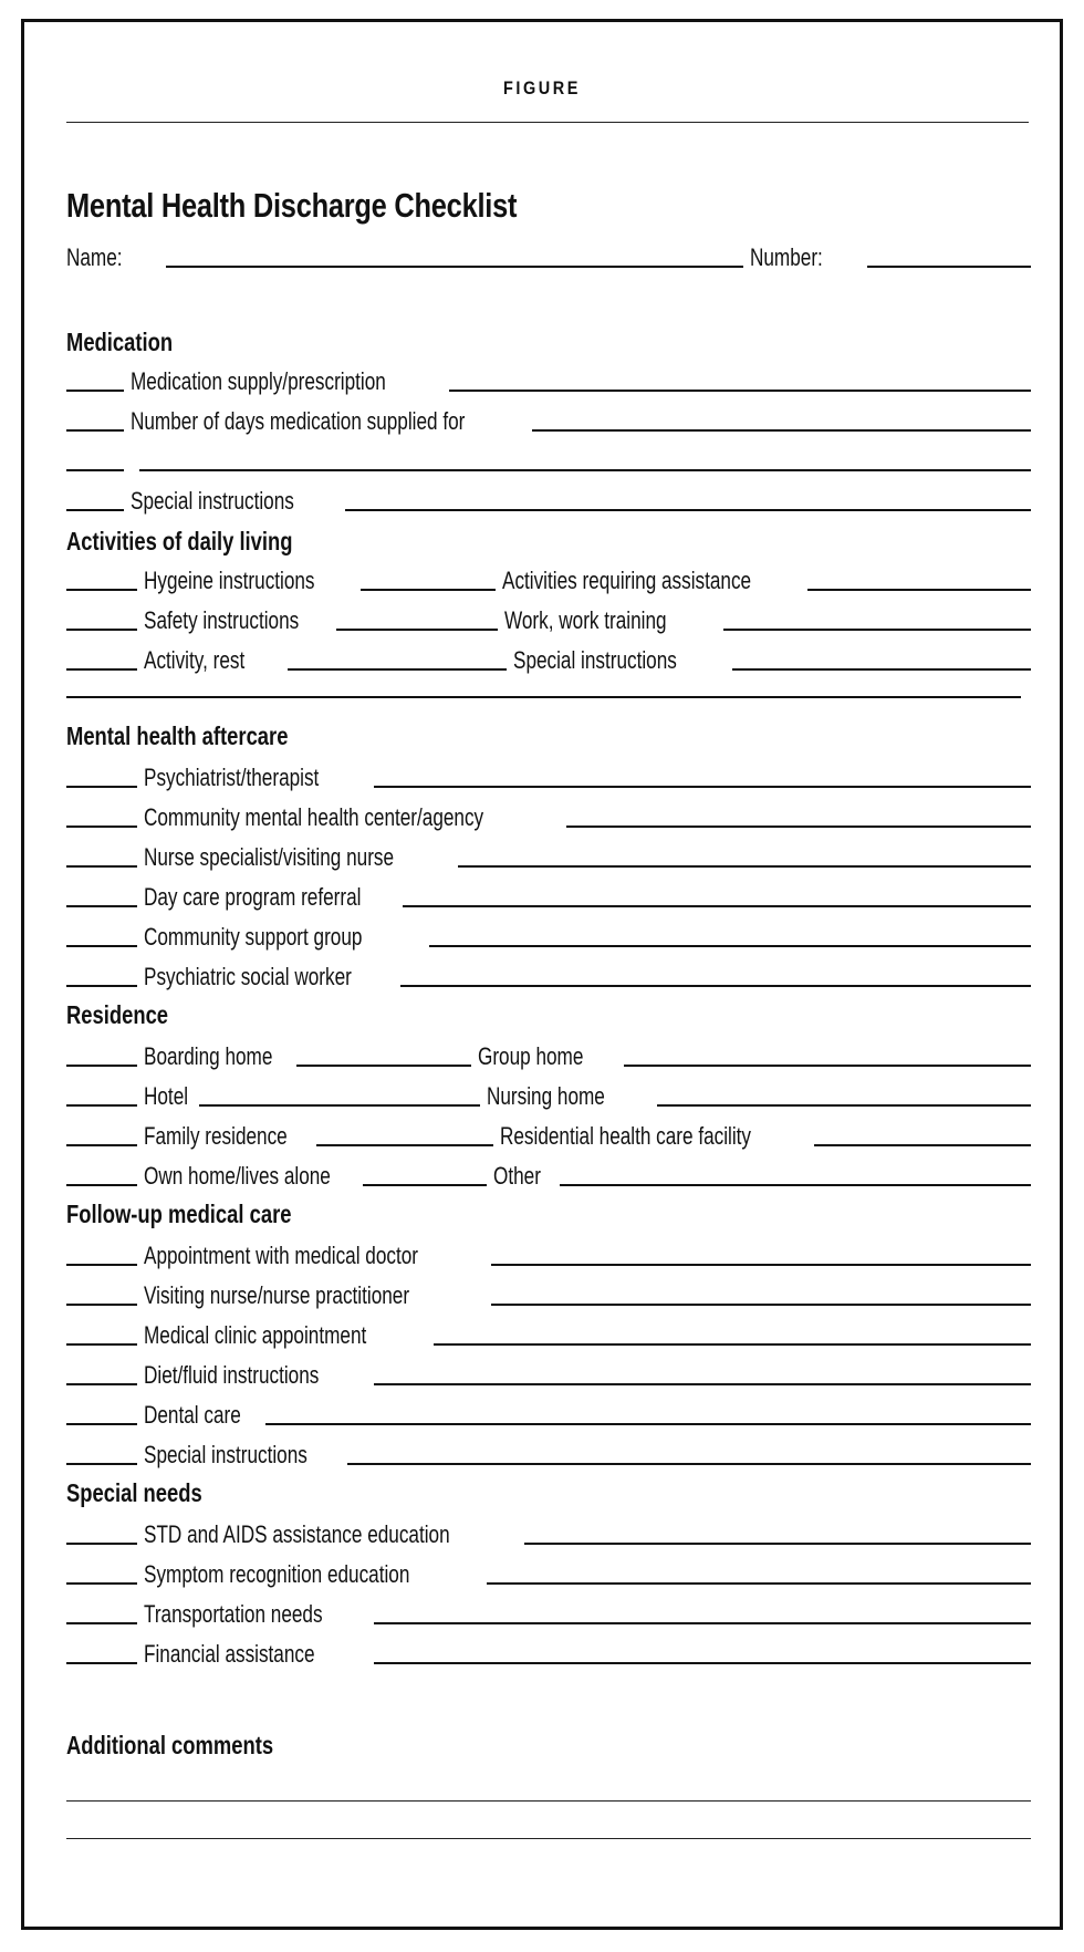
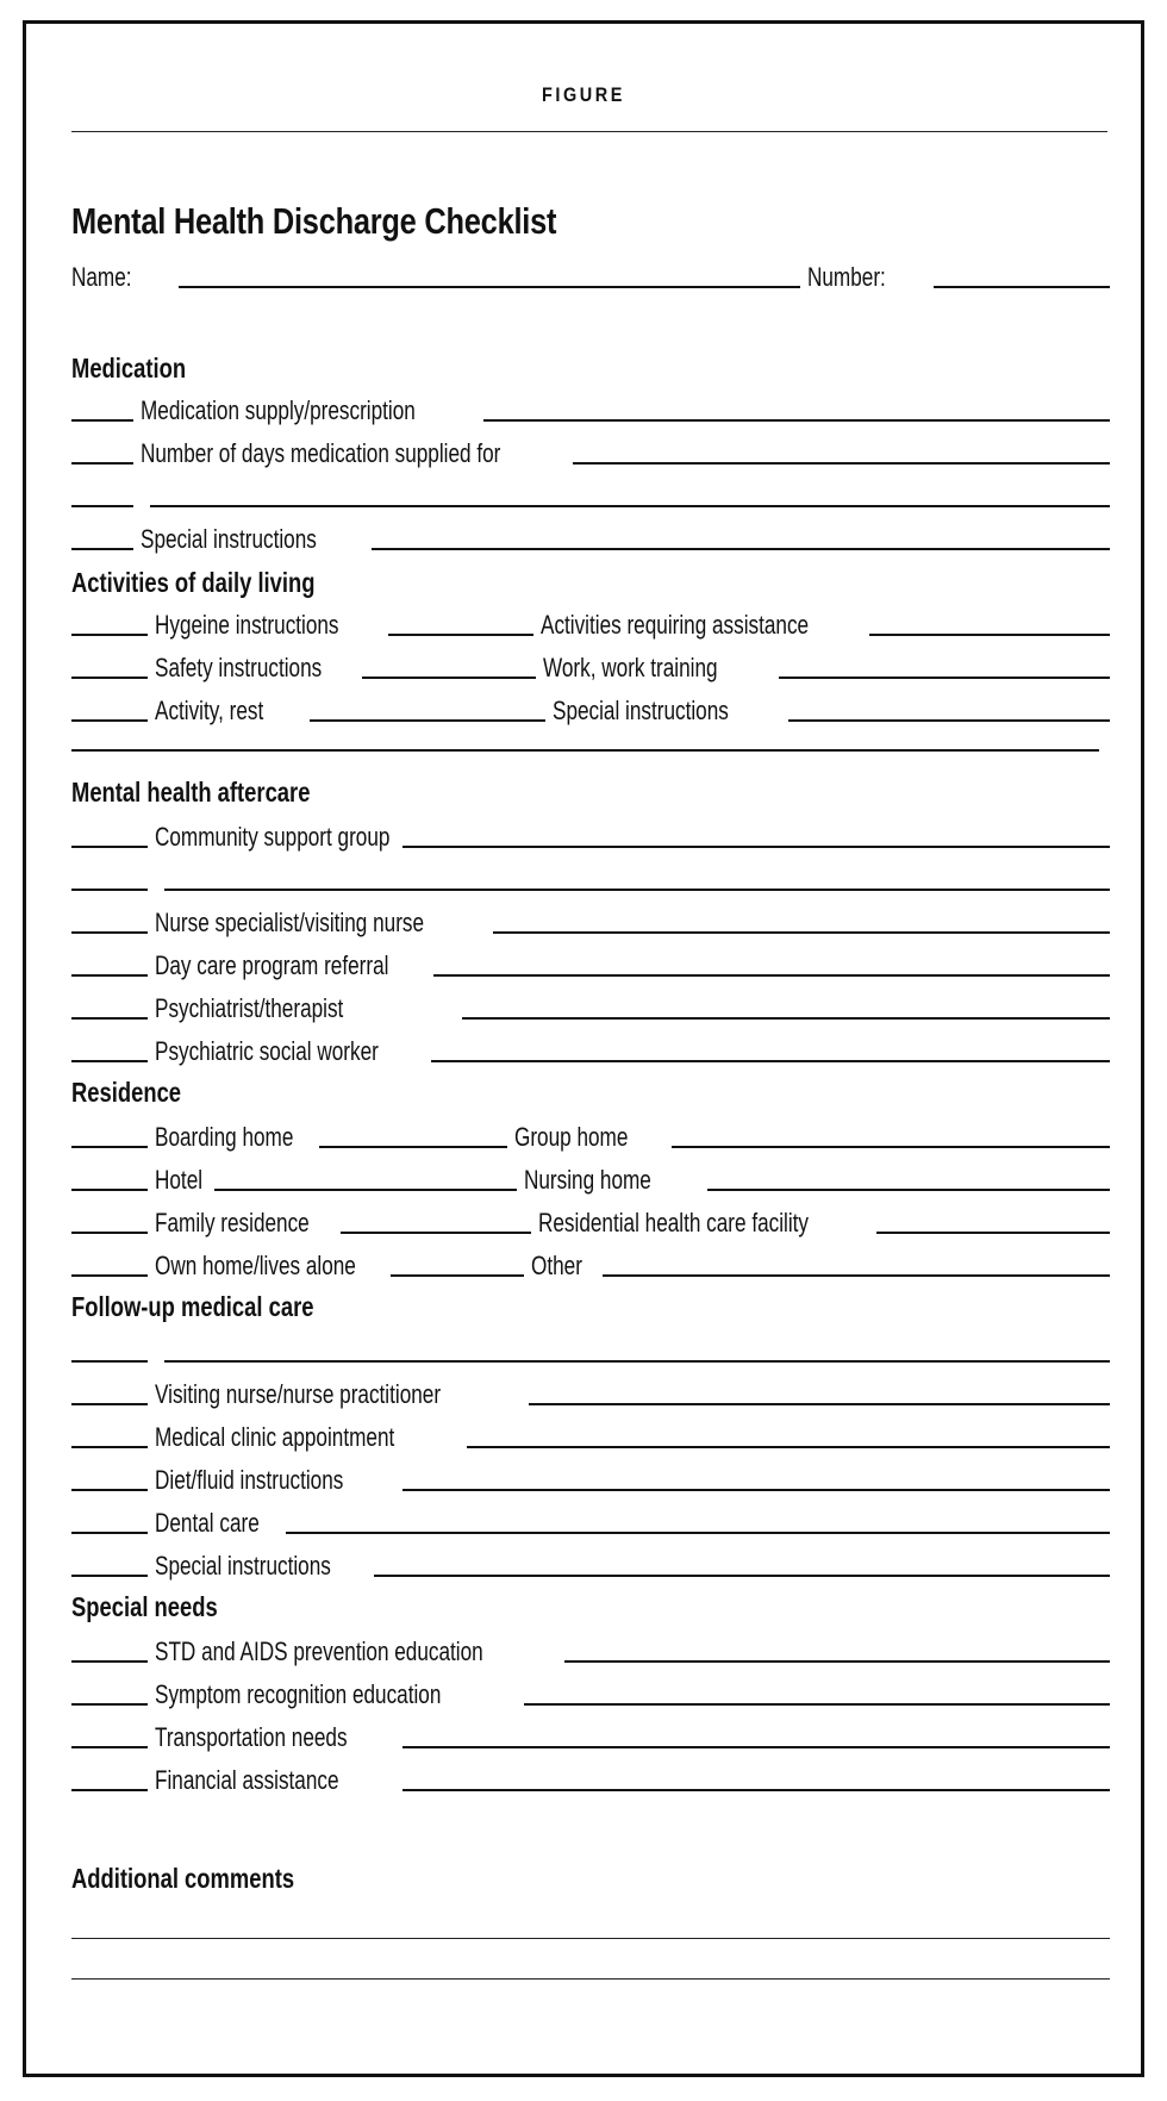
  FIGURE
  Mental Health Discharge Checklist
  Name:
  Number:
  Medication
  Medication supply/prescription
  Number of days medication supplied for
  Special instructions
  Activities of daily living
  Hygeine instructions
  Activities requiring assistance
  Safety instructions
  Work, work training
  Activity, rest
  Special instructions
  Mental health aftercare
- Psychiatrist/therapist
+ Community support group
- Community mental health center/agency
  Nurse specialist/visiting nurse
  Day care program referral
- Community support group
+ Psychiatrist/therapist
  Psychiatric social worker
  Residence
  Boarding home
  Group home
  Hotel
  Nursing home
  Family residence
  Residential health care facility
  Own home/lives alone
  Other
  Follow-up medical care
- Appointment with medical doctor
  Visiting nurse/nurse practitioner
  Medical clinic appointment
  Diet/fluid instructions
  Dental care
  Special instructions
  Special needs
- STD and AIDS assistance education
+ STD and AIDS prevention education
  Symptom recognition education
  Transportation needs
  Financial assistance
  Additional comments
